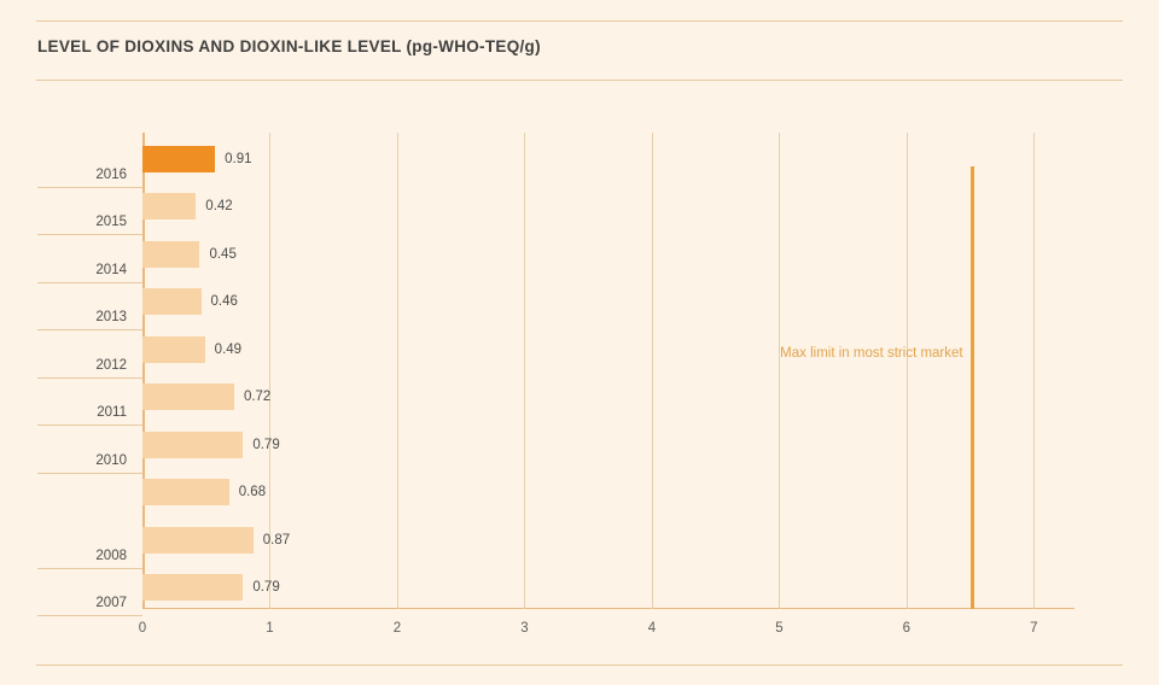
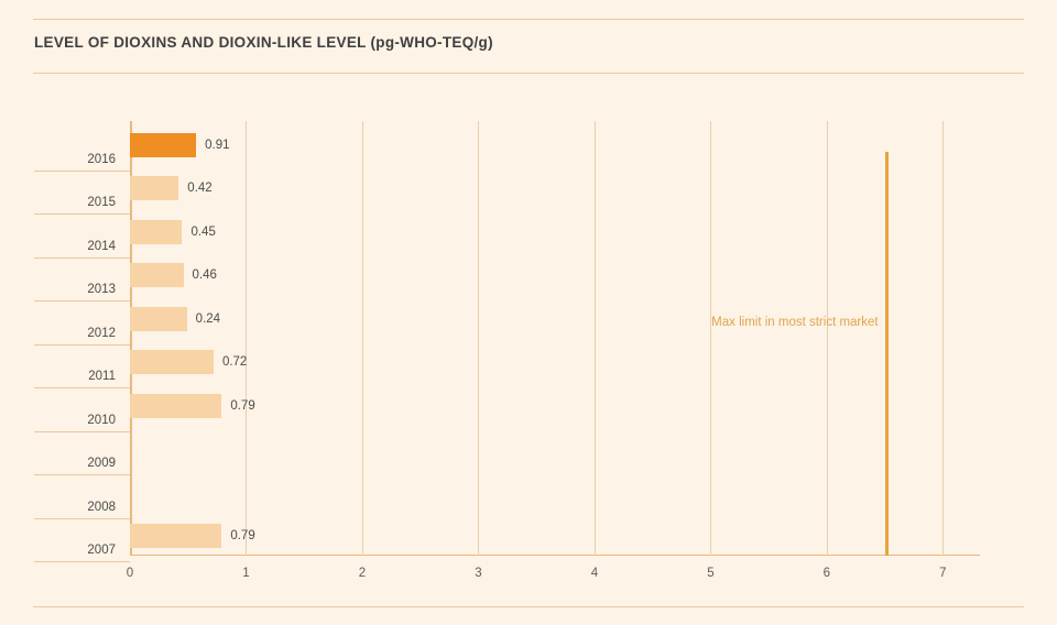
  LEVEL OF DIOXINS AND DIOXIN-LIKE LEVEL (pg-WHO-TEQ/g)
  2016
  2015
  2014
  2013
  2012
  2011
  2010
+ 2009
  2008
  2007
  0.91
  0.42
  0.45
  0.46
- 0.49
+ 0.24
  0.72
  0.79
- 0.68
- 0.87
  0.79
  Max limit in most strict market
  0
  1
  2
  3
  4
  5
  6
  7
